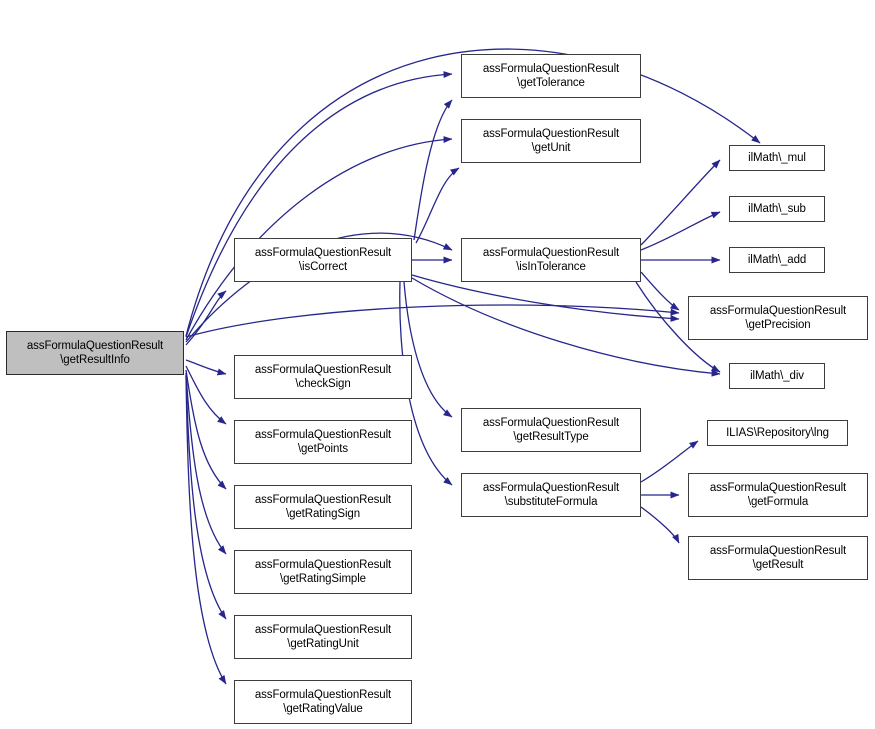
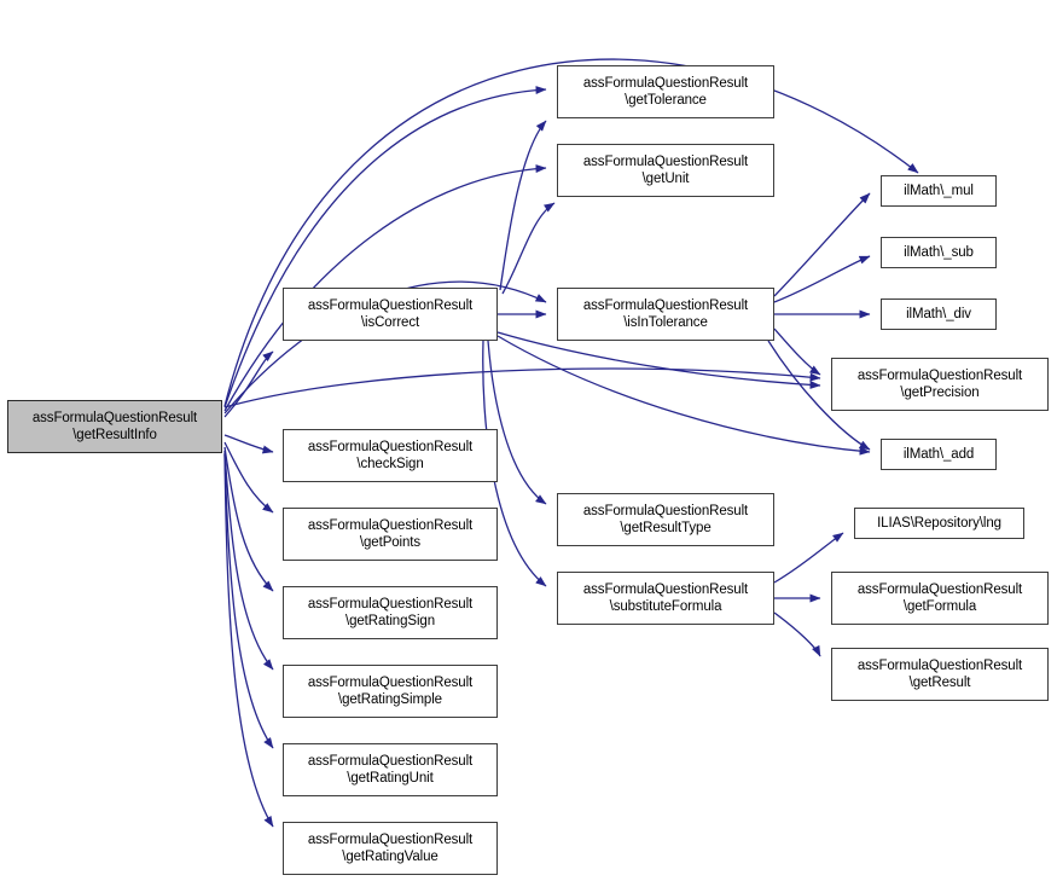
  assFormulaQuestionResult
  \getResultInfo
  assFormulaQuestionResult
  \isCorrect
  assFormulaQuestionResult
  \checkSign
  assFormulaQuestionResult
  \getPoints
  assFormulaQuestionResult
  \getRatingSign
  assFormulaQuestionResult
  \getRatingSimple
  assFormulaQuestionResult
  \getRatingUnit
  assFormulaQuestionResult
  \getRatingValue
  assFormulaQuestionResult
  \getTolerance
  assFormulaQuestionResult
  \getUnit
  assFormulaQuestionResult
  \isInTolerance
  assFormulaQuestionResult
  \getResultType
  assFormulaQuestionResult
  \substituteFormula
  ilMath\_mul
  ilMath\_sub
- ilMath\_add
+ ilMath\_div
  assFormulaQuestionResult
  \getPrecision
- ilMath\_div
+ ilMath\_add
  ILIAS\Repository\lng
  assFormulaQuestionResult
  \getFormula
  assFormulaQuestionResult
  \getResult
